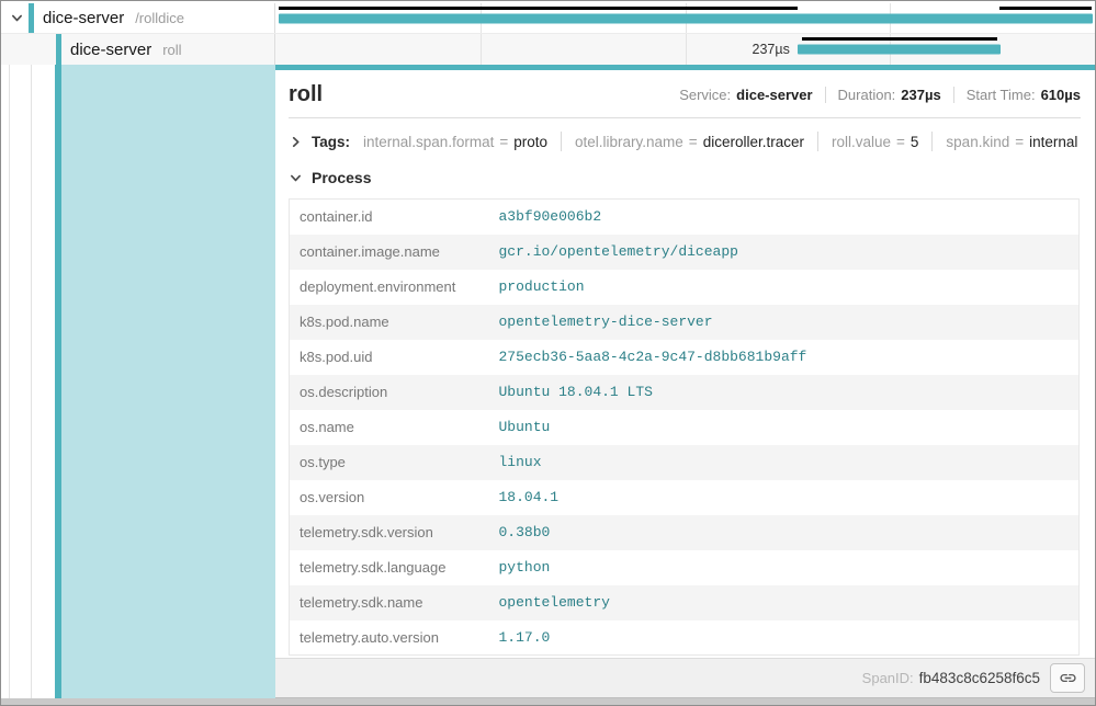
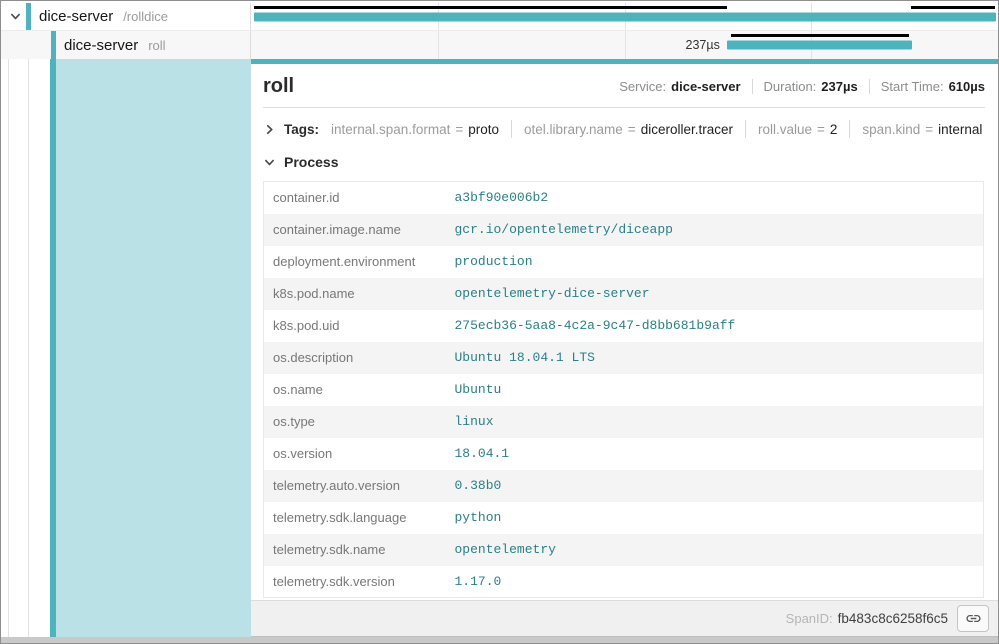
  dice-server
  /rolldice
  dice-server
  roll
  237µs
  roll
  Service:
  dice-server
  Duration:
  237µs
  Start Time:
  610µs
  Tags:
  internal.span.format
  =
  proto
  otel.library.name
  =
  diceroller.tracer
  roll.value
  =
- 5
+ 2
  span.kind
  =
  internal
  Process
  container.id	a3bf90e006b2
  container.image.name	gcr.io/opentelemetry/diceapp
  deployment.environment	production
  k8s.pod.name	opentelemetry-dice-server
  k8s.pod.uid	275ecb36-5aa8-4c2a-9c47-d8bb681b9aff
  os.description	Ubuntu 18.04.1 LTS
  os.name	Ubuntu
  os.type	linux
  os.version	18.04.1
- telemetry.sdk.version	0.38b0
+ telemetry.auto.version	0.38b0
  telemetry.sdk.language	python
  telemetry.sdk.name	opentelemetry
- telemetry.auto.version	1.17.0
+ telemetry.sdk.version	1.17.0
  SpanID:
  fb483c8c6258f6c5
